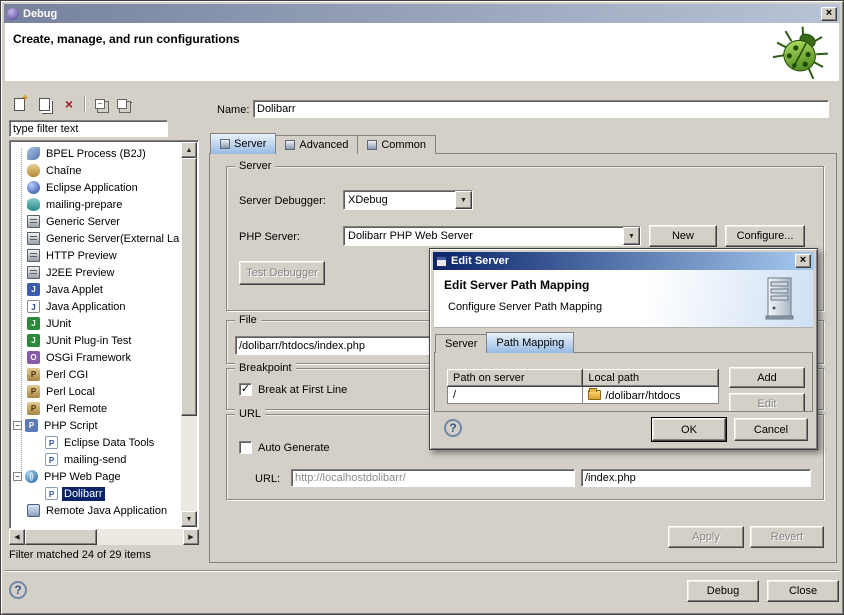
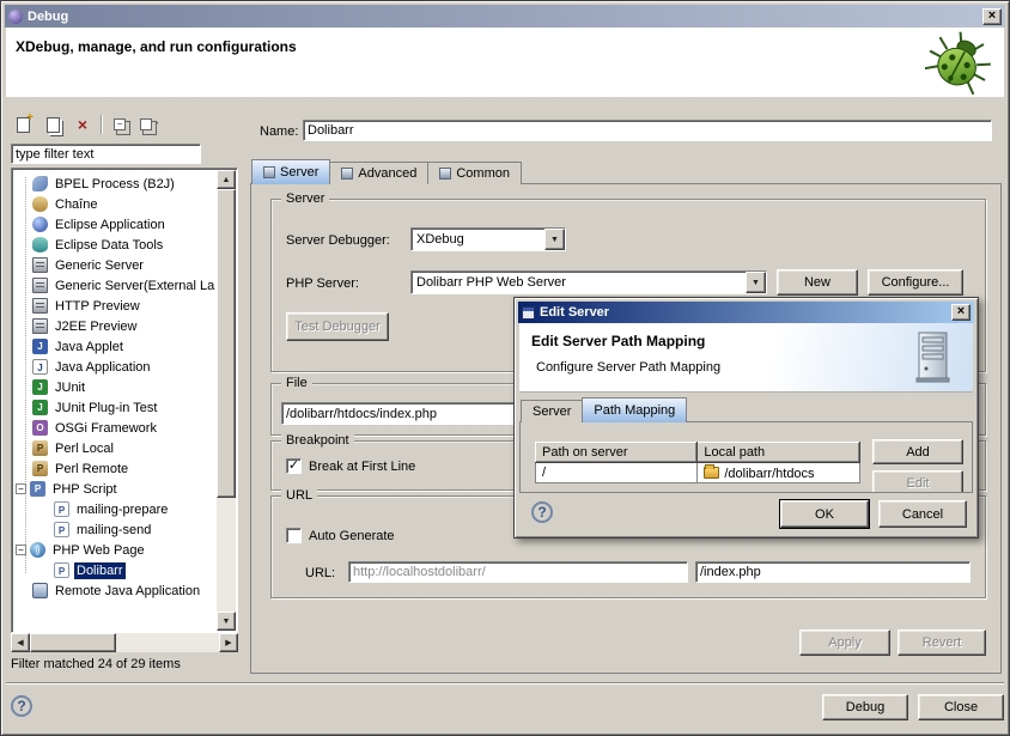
  Debug
  ×
- Create, manage, and run configurations
+ XDebug, manage, and run configurations
  +
  ×
  −
  type filter text
  BPEL Process (B2J)
  Chaîne
  Eclipse Application
- mailing-prepare
+ Eclipse Data Tools
  Generic Server
  Generic Server(External La
  HTTP Preview
  J2EE Preview
  Java Applet
  Java Application
  JUnit
  JUnit Plug-in Test
  OSGi Framework
- Perl CGI
  Perl Local
  Perl Remote
  −
  PHP Script
- Eclipse Data Tools
+ mailing-prepare
  mailing-send
  −
  PHP Web Page
  Dolibarr
  Remote Java Application
  Filter matched 24 of 29 items
  Name:
  Dolibarr
  Server
  Advanced
  Common
  Server
  Server Debugger:
  XDebug
  PHP Server:
  Dolibarr PHP Web Server
  New
  Configure...
  Test Debugger
  File
  /dolibarr/htdocs/index.php
  Breakpoint
  ✓
  Break at First Line
  URL
  Auto Generate
  URL:
  http://localhostdolibarr/
  /index.php
  Apply
  Revert
  ?
  Debug
  Close
  Edit Server
  ×
  Edit Server Path Mapping
  Configure Server Path Mapping
  Server
  Path Mapping
  Path on server	Local path
  /	/dolibarr/htdocs
  Add
  Edit
  ?
  OK
  Cancel
